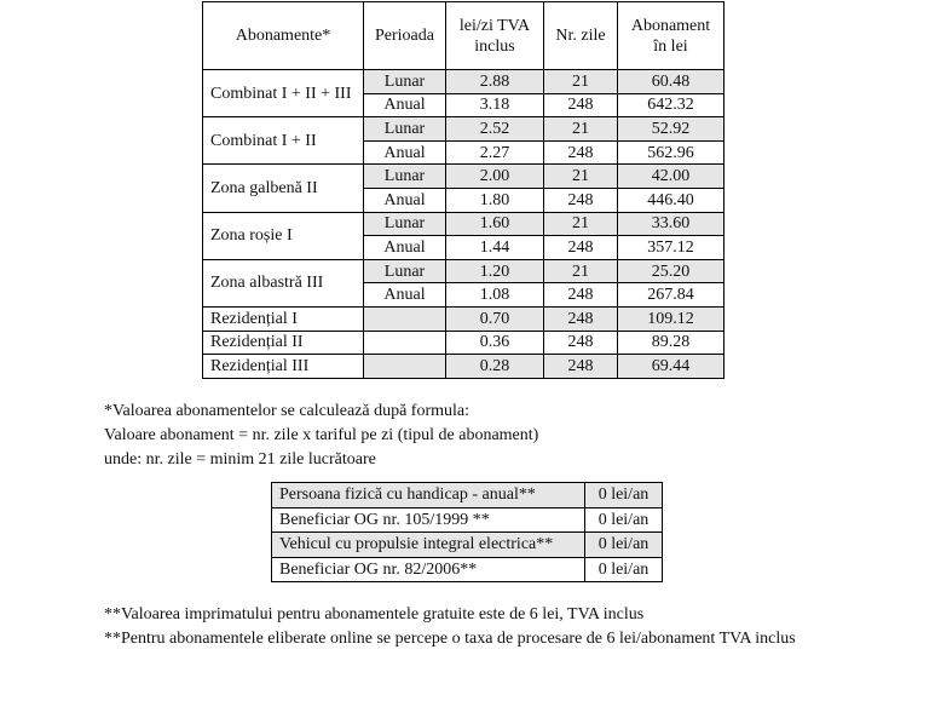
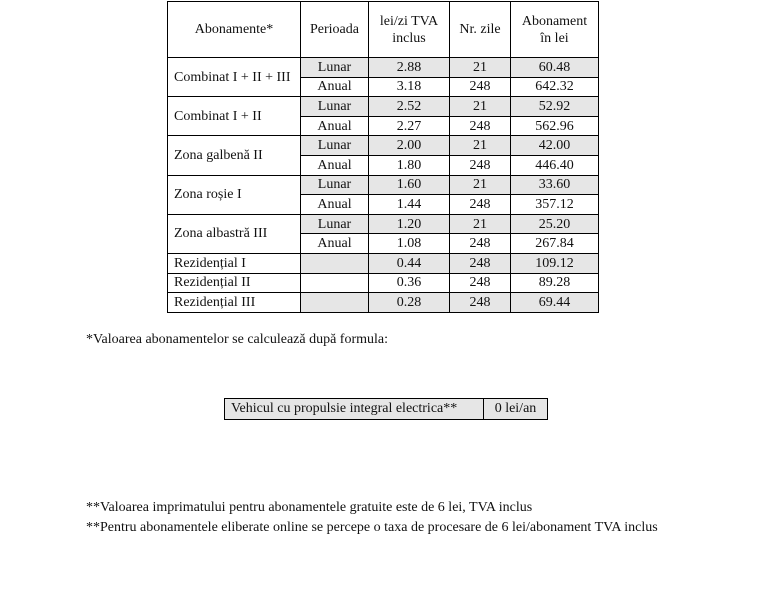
  Abonamente*	Perioada	lei/zi TVAinclus	Nr. zile	Abonamentîn lei
  Combinat I + II + III	Lunar	2.88	21	60.48
  Anual	3.18	248	642.32
  Combinat I + II	Lunar	2.52	21	52.92
  Anual	2.27	248	562.96
  Zona galbenă II	Lunar	2.00	21	42.00
  Anual	1.80	248	446.40
  Zona roșie I	Lunar	1.60	21	33.60
  Anual	1.44	248	357.12
  Zona albastră III	Lunar	1.20	21	25.20
  Anual	1.08	248	267.84
- Rezidențial I		0.70	248	109.12
+ Rezidențial I		0.44	248	109.12
  Rezidențial II		0.36	248	89.28
  Rezidențial III		0.28	248	69.44
  *Valoarea abonamentelor se calculează după formula:
- Valoare abonament = nr. zile x tariful pe zi (tipul de abonament)
- unde: nr. zile = minim 21 zile lucrătoare
- Persoana fizică cu handicap - anual**	0 lei/an
- Beneficiar OG nr. 105/1999 **	0 lei/an
  Vehicul cu propulsie integral electrica**	0 lei/an
- Beneficiar OG nr. 82/2006**	0 lei/an
  **Valoarea imprimatului pentru abonamentele gratuite este de 6 lei, TVA inclus
  **Pentru abonamentele eliberate online se percepe o taxa de procesare de 6 lei/abonament TVA inclus
